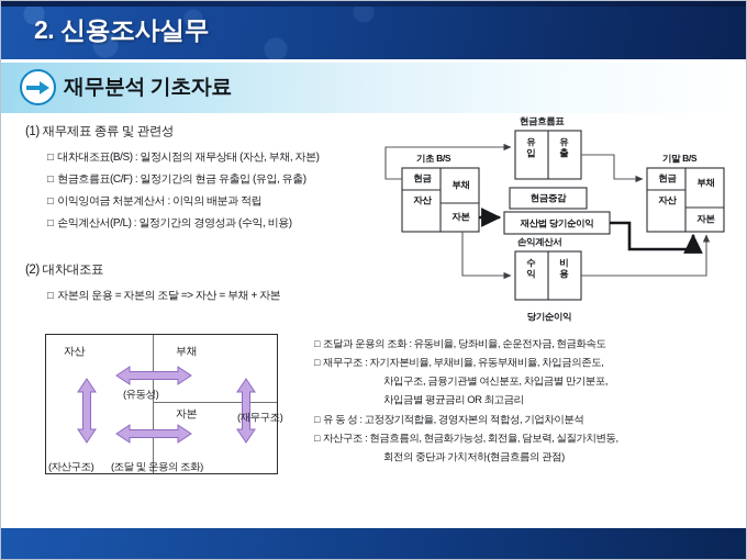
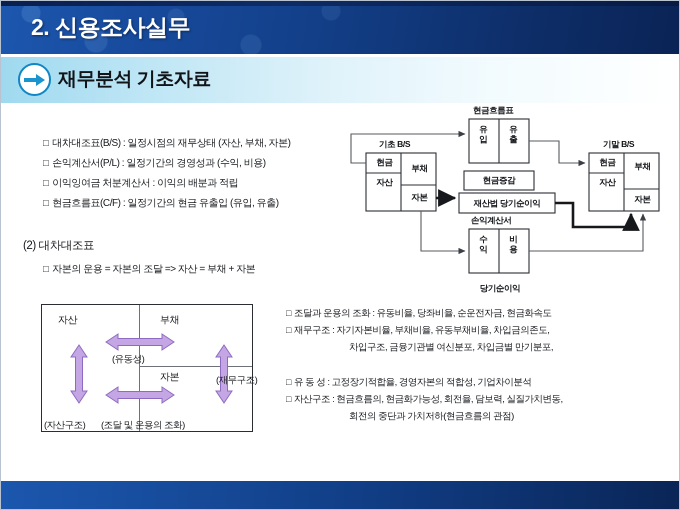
  2. 신용조사실무
  재무분석 기초자료
- (1) 재무제표 종류 및 관련성
  □ 대차대조표(B/S) : 일정시점의 재무상태 (자산, 부채, 자본)
- □ 현금흐름표(C/F) : 일정기간의 현금 유출입 (유입, 유출)
+ □ 손익계산서(P/L) : 일정기간의 경영성과 (수익, 비용)
  □ 이익잉여금 처분계산서 : 이익의 배분과 적립
- □ 손익계산서(P/L) : 일정기간의 경영성과 (수익, 비용)
+ □ 현금흐름표(C/F) : 일정기간의 현금 유출입 (유입, 유출)
  (2) 대차대조표
  □ 자본의 운용 = 자본의 조달 => 자산 = 부채 + 자본
  기초 B/S
  현금
  자산
  부채
  자본
  현금흐름표
  유입
  유출
  현금증감
  재산법 당기순이익
  손익계산서
  수익
  비용
  당기순이익
  기말 B/S
  현금
  자산
  부채
  자본
  자산
  부채
  자본
  (유동성)
  (재무구조)
  (자산구조)
  (조달 및 운용의 조화)
  □ 조달과 운용의 조화 : 유동비율, 당좌비율, 순운전자금, 현금화속도
  □ 재무구조 : 자기자본비율, 부채비율, 유동부채비율, 차입금의존도,
  차입구조, 금융기관별 여신분포, 차입금별 만기분포,
- 차입금별 평균금리 OR 최고금리
  □ 유 동 성 : 고정장기적합율, 경영자본의 적합성, 기업차이분석
  □ 자산구조 : 현금흐름의, 현금화가능성, 회전율, 담보력, 실질가치변동,
  회전의 중단과 가치저하(현금흐름의 관점)
